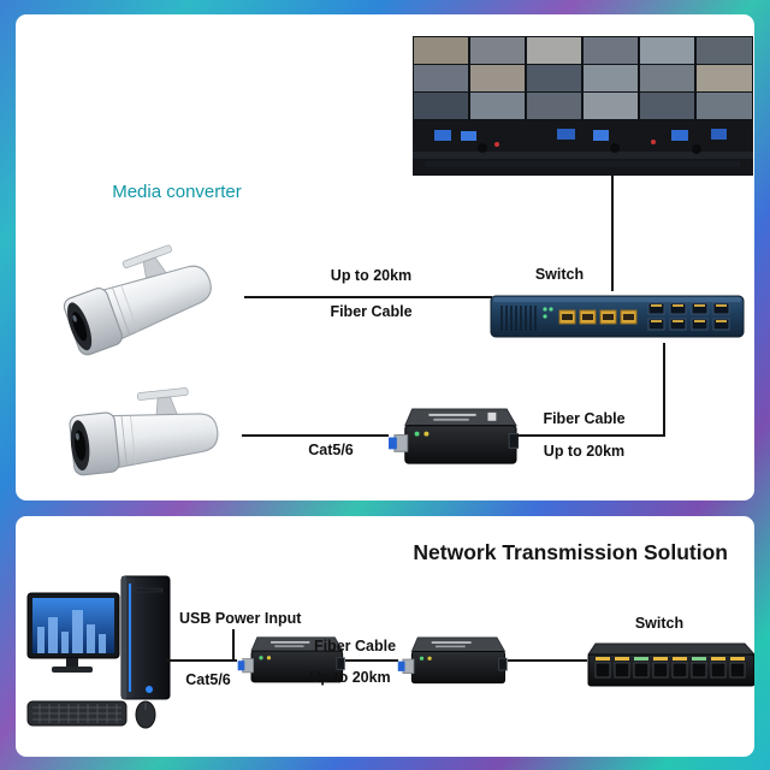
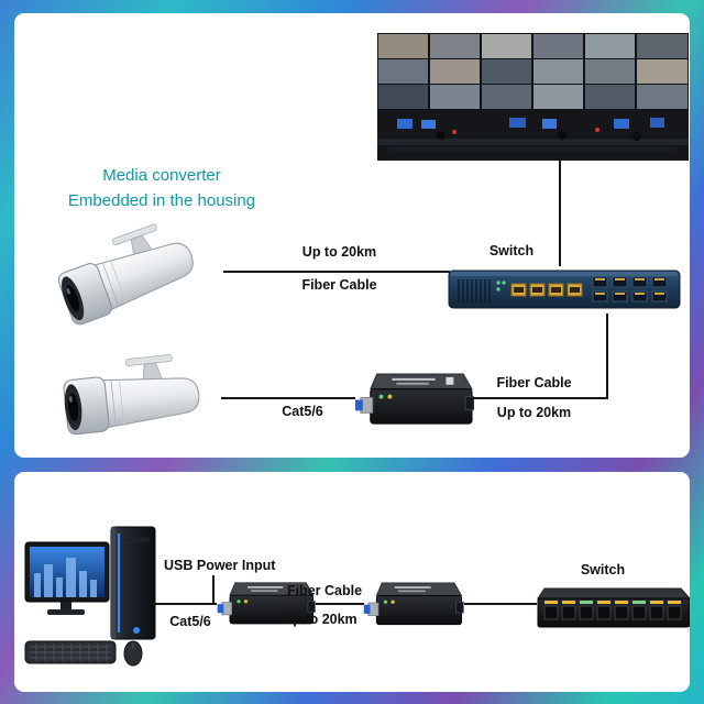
  Media converter
+ Embedded in the housing
  Up to 20km
  Fiber Cable
  Switch
  Cat5/6
  Fiber Cable
  Up to 20km
- Network Transmission Solution
  USB Power Input
  Cat5/6
  Fiber Cable
  Up to 20km
  Switch
